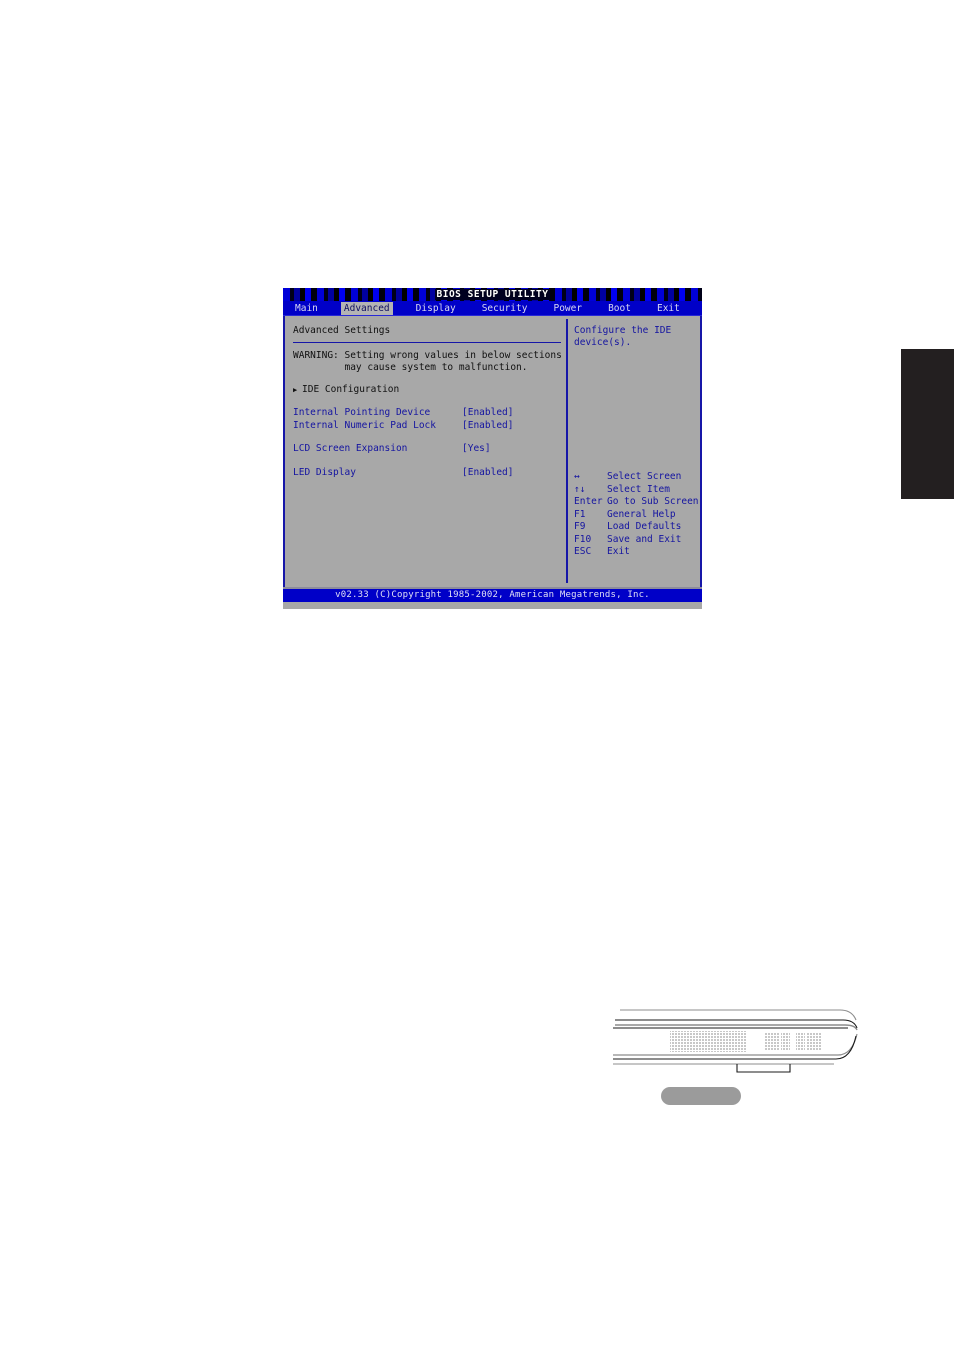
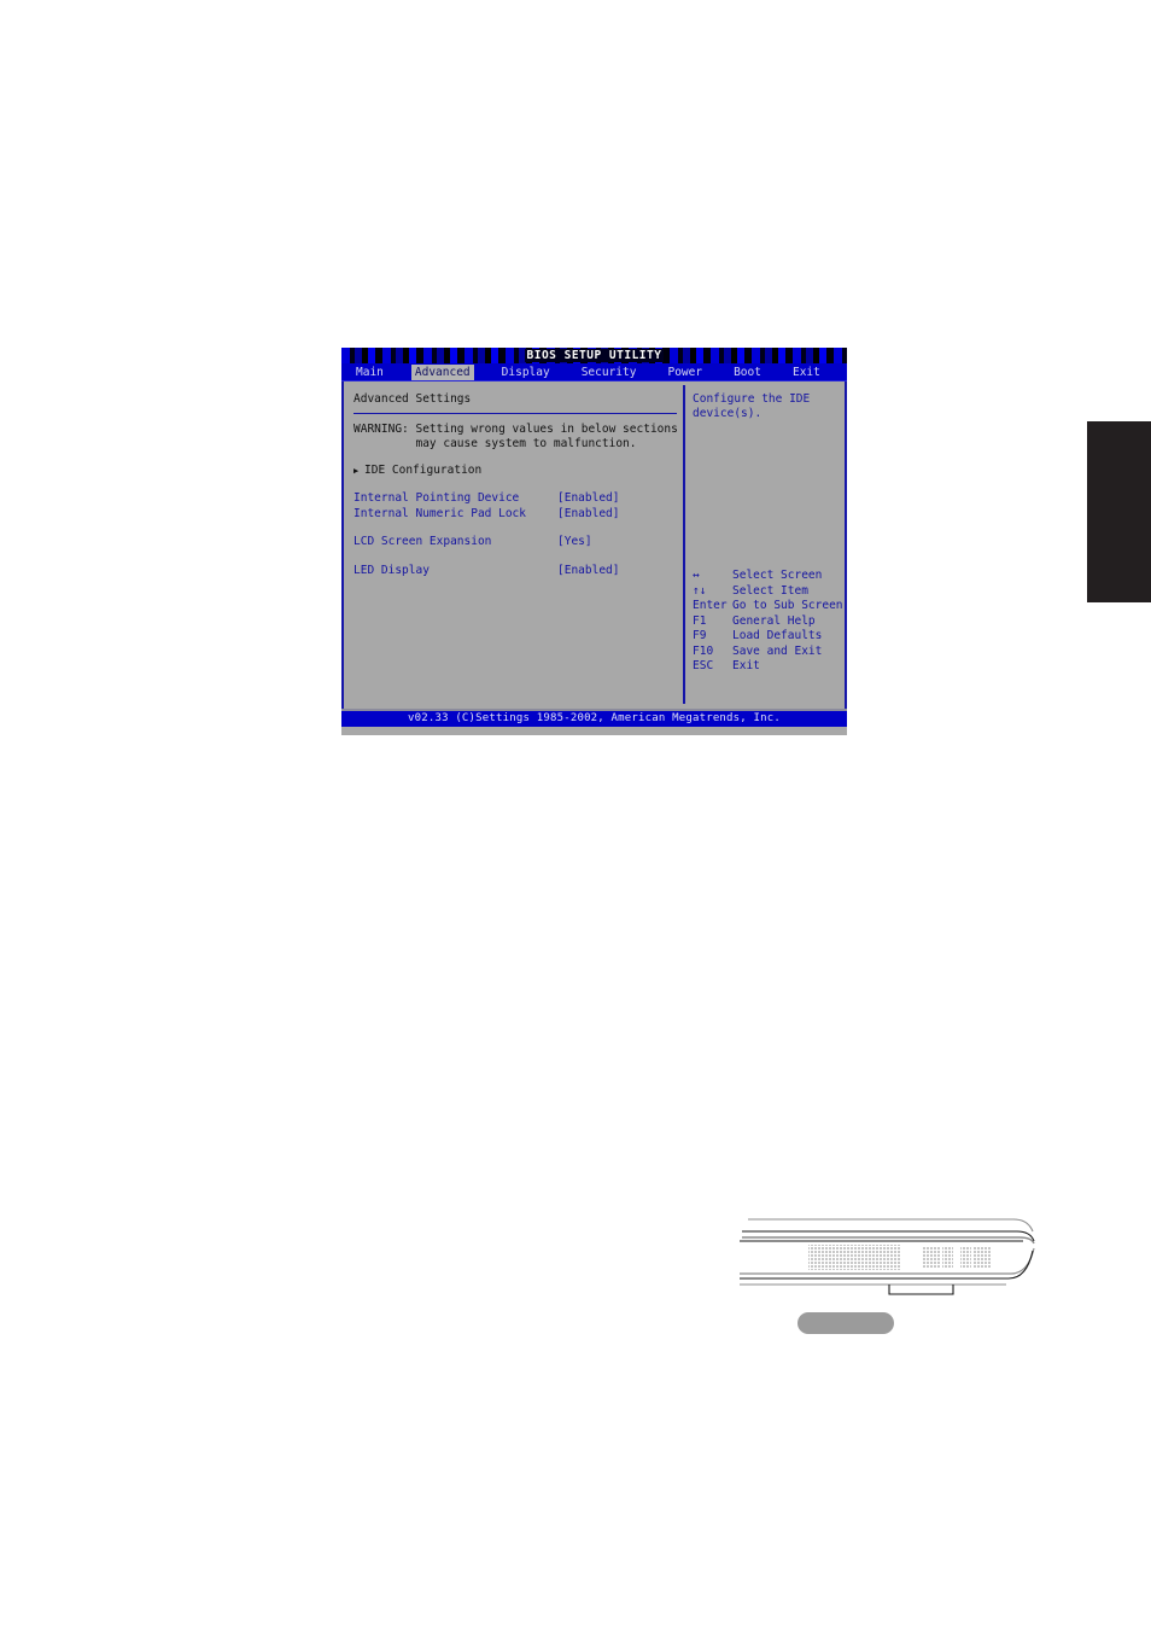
  BIOS SETUP UTILITY
  Main
  Advanced
  Display
  Security
  Power
  Boot
  Exit
  Advanced Settings
  WARNING: Setting wrong values in below sections may cause system to malfunction.
  ▶
  IDE Configuration
  Internal Pointing Device
  [Enabled]
  Internal Numeric Pad Lock
  [Enabled]
  LCD Screen Expansion
  [Yes]
  LED Display
  [Enabled]
  Configure the IDE
  device(s).
  ↔
  Select Screen
  ↑↓
  Select Item
  Enter
  Go to Sub Screen
  F1
  General Help
  F9
  Load Defaults
  F10
  Save and Exit
  ESC
  Exit
- v02.33 (C)Copyright 1985-2002, American Megatrends, Inc.
+ v02.33 (C)Settings 1985-2002, American Megatrends, Inc.
